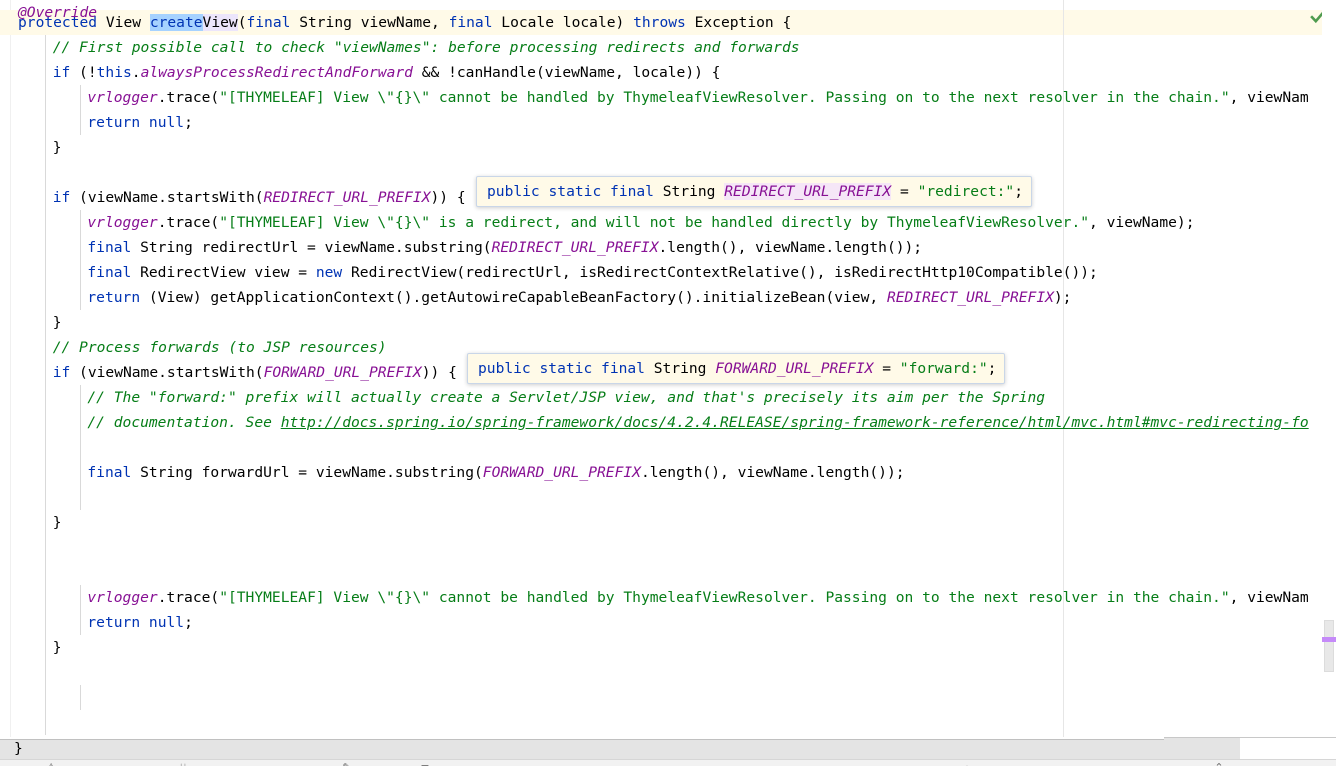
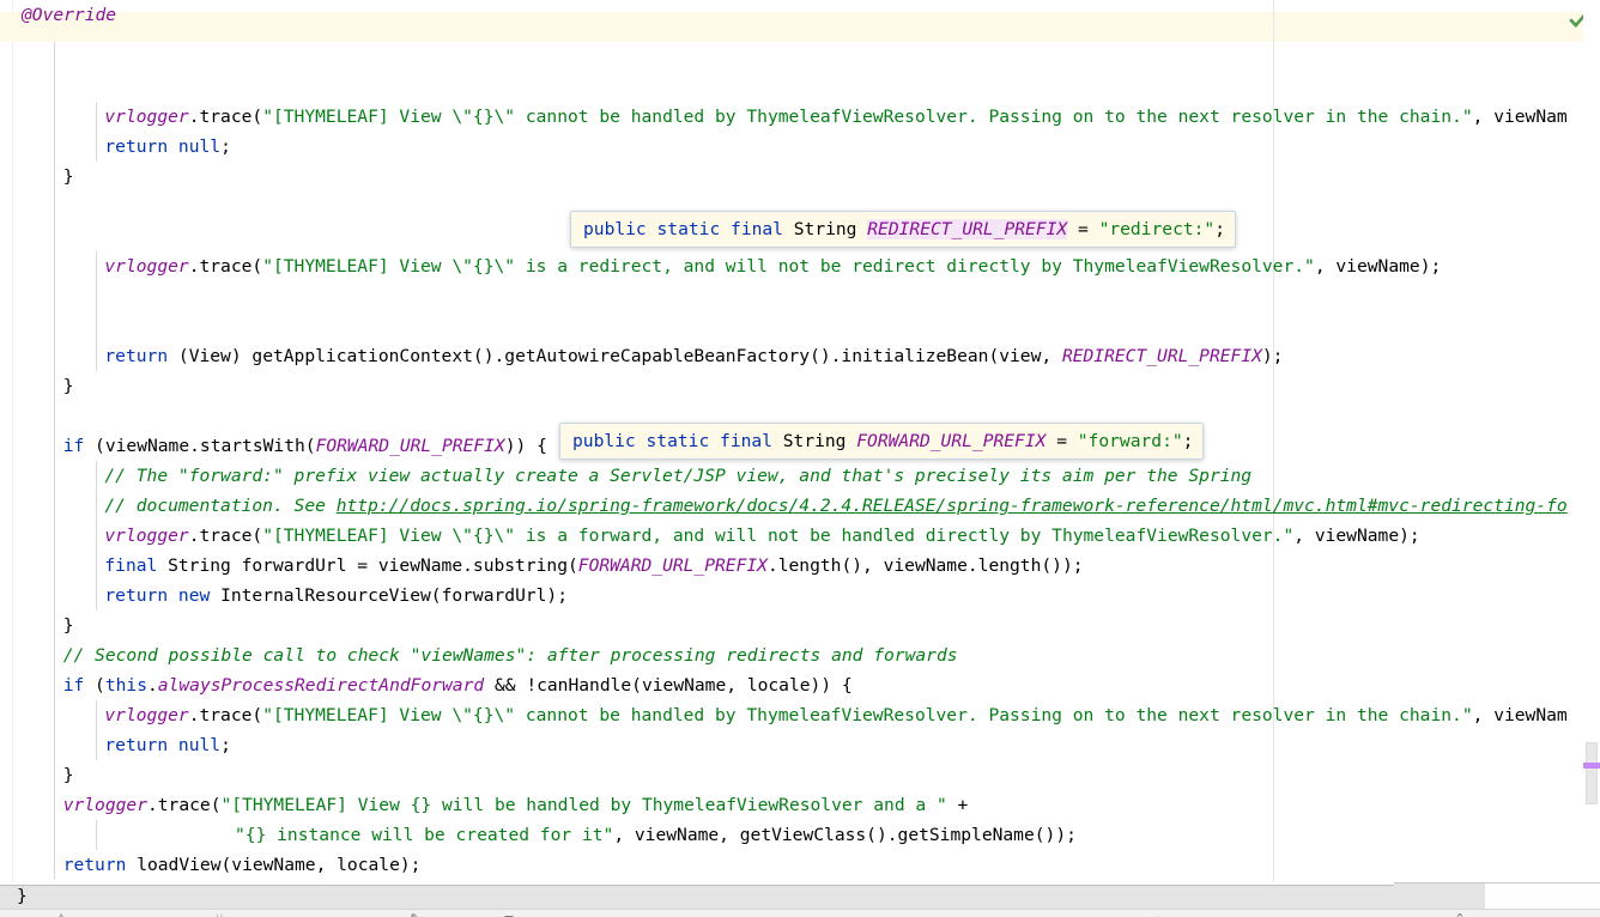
  @Override
- protected View createView(final String viewName, final Locale locale) throws Exception {
- // First possible call to check "viewNames": before processing redirects and forwards
- if (!this.alwaysProcessRedirectAndForward && !canHandle(viewName, locale)) {
  vrlogger.trace("[THYMELEAF] View \"{}\" cannot be handled by ThymeleafViewResolver. Passing on to the next resolver in the chain.", viewNam
  return null;
  }
- if (viewName.startsWith(REDIRECT_URL_PREFIX)) {
- vrlogger.trace("[THYMELEAF] View \"{}\" is a redirect, and will not be handled directly by ThymeleafViewResolver.", viewName);
+ vrlogger.trace("[THYMELEAF] View \"{}\" is a redirect, and will not be redirect directly by ThymeleafViewResolver.", viewName);
- final String redirectUrl = viewName.substring(REDIRECT_URL_PREFIX.length(), viewName.length());
- final RedirectView view = new RedirectView(redirectUrl, isRedirectContextRelative(), isRedirectHttp10Compatible());
  return (View) getApplicationContext().getAutowireCapableBeanFactory().initializeBean(view, REDIRECT_URL_PREFIX);
  }
- // Process forwards (to JSP resources)
  if (viewName.startsWith(FORWARD_URL_PREFIX)) {
- // The "forward:" prefix will actually create a Servlet/JSP view, and that's precisely its aim per the Spring
+ // The "forward:" prefix view actually create a Servlet/JSP view, and that's precisely its aim per the Spring
  // documentation. See http://docs.spring.io/spring-framework/docs/4.2.4.RELEASE/spring-framework-reference/html/mvc.html#mvc-redirecting-fo
+ vrlogger.trace("[THYMELEAF] View \"{}\" is a forward, and will not be handled directly by ThymeleafViewResolver.", viewName);
  final String forwardUrl = viewName.substring(FORWARD_URL_PREFIX.length(), viewName.length());
+ return new InternalResourceView(forwardUrl);
  }
+ // Second possible call to check "viewNames": after processing redirects and forwards
+ if (this.alwaysProcessRedirectAndForward && !canHandle(viewName, locale)) {
  vrlogger.trace("[THYMELEAF] View \"{}\" cannot be handled by ThymeleafViewResolver. Passing on to the next resolver in the chain.", viewNam
  return null;
  }
+ vrlogger.trace("[THYMELEAF] View {} will be handled by ThymeleafViewResolver and a " +
+ "{} instance will be created for it", viewName, getViewClass().getSimpleName());
+ return loadView(viewName, locale);
  public static final String REDIRECT_URL_PREFIX = "redirect:";
  public static final String FORWARD_URL_PREFIX = "forward:";
  }
